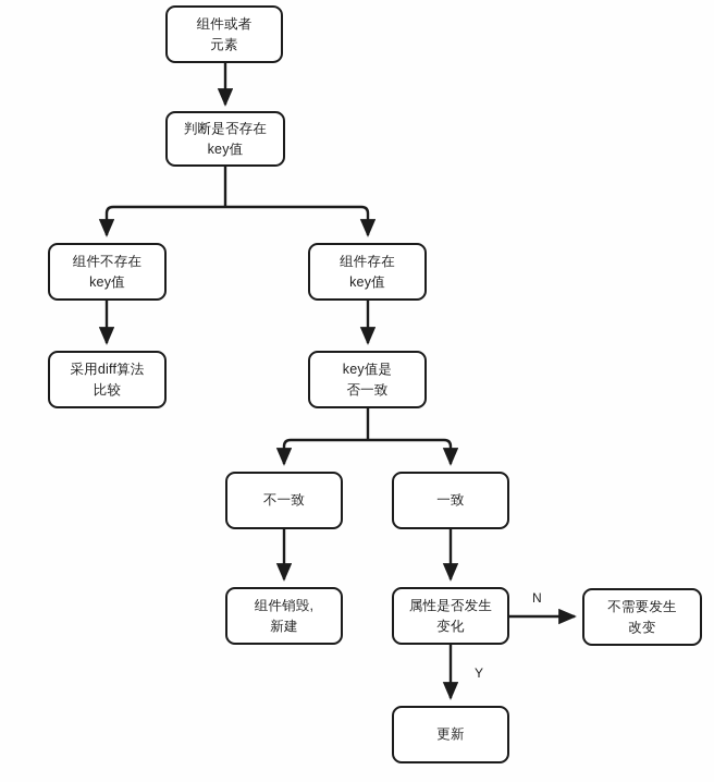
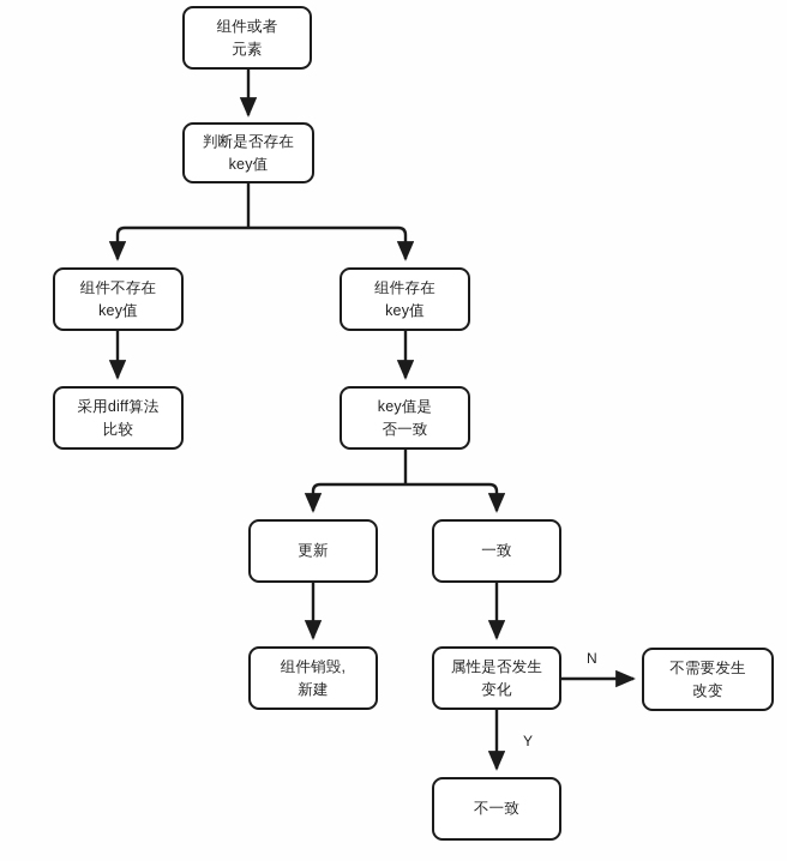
  组件或者
  元素
  判断是否存在
  key值
  组件不存在
  key值
  组件存在
  key值
  采用diff算法
  比较
  key值是
  否一致
- 不一致
+ 更新
  一致
  组件销毁,
  新建
  属性是否发生
  变化
  不需要发生
  改变
- 更新
+ 不一致
  N
  Y
